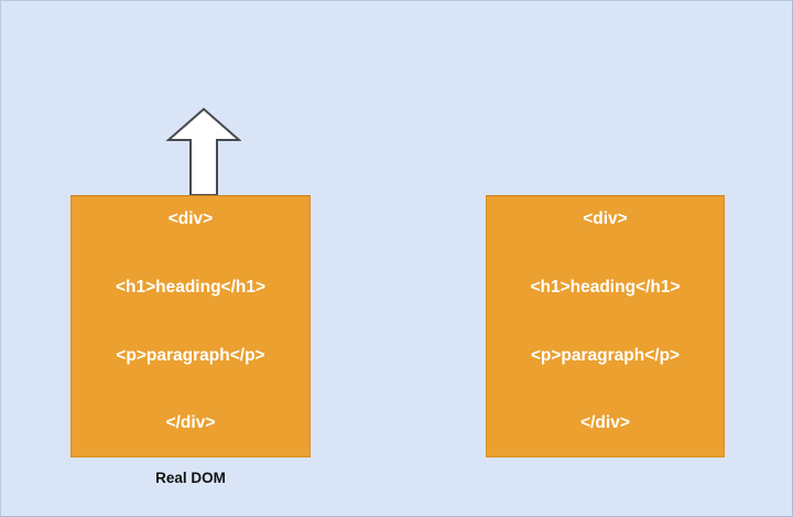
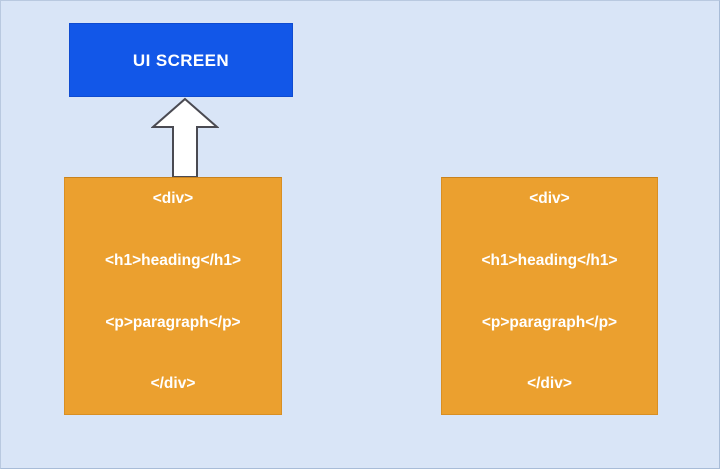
+ UI SCREEN
  <div>
  <h1>heading</h1>
  <p>paragraph</p>
  </div>
  <div>
  <h1>heading</h1>
  <p>paragraph</p>
  </div>
- Real DOM
